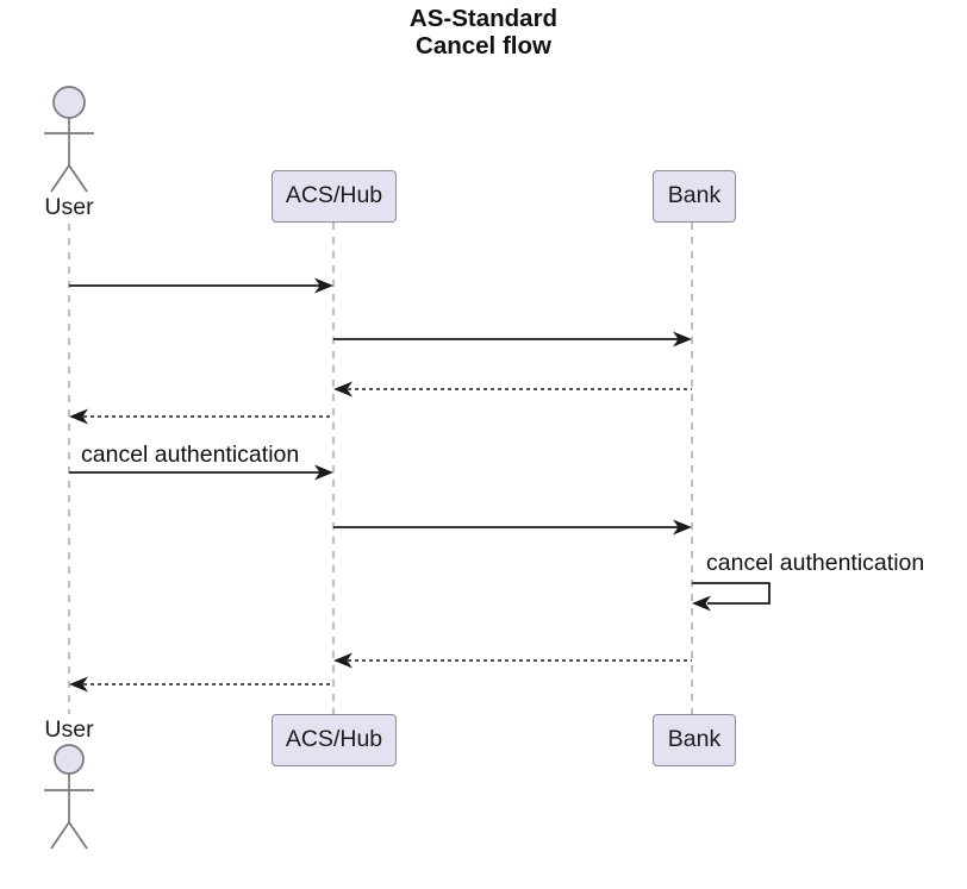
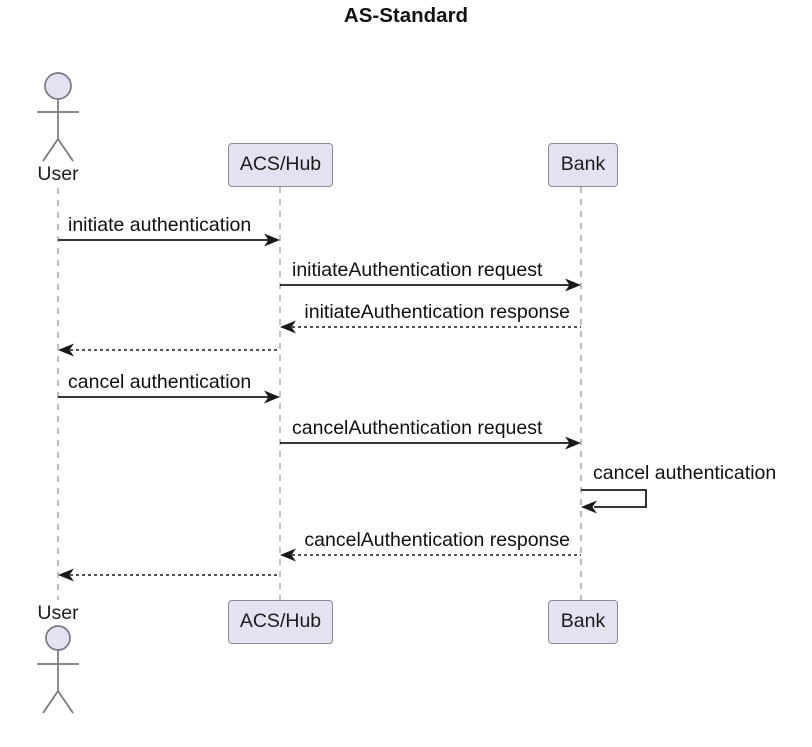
  AS-Standard
- Cancel flow
  User
  ACS/Hub
  Bank
  User
  ACS/Hub
  Bank
+ initiate authentication
+ initiateAuthentication request
+ initiateAuthentication response
  cancel authentication
+ cancelAuthentication request
  cancel authentication
+ cancelAuthentication response
